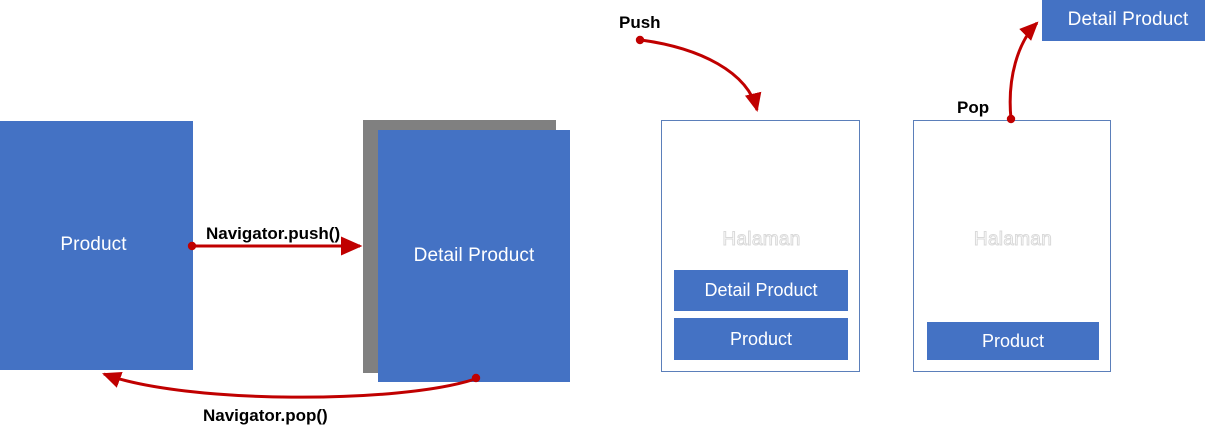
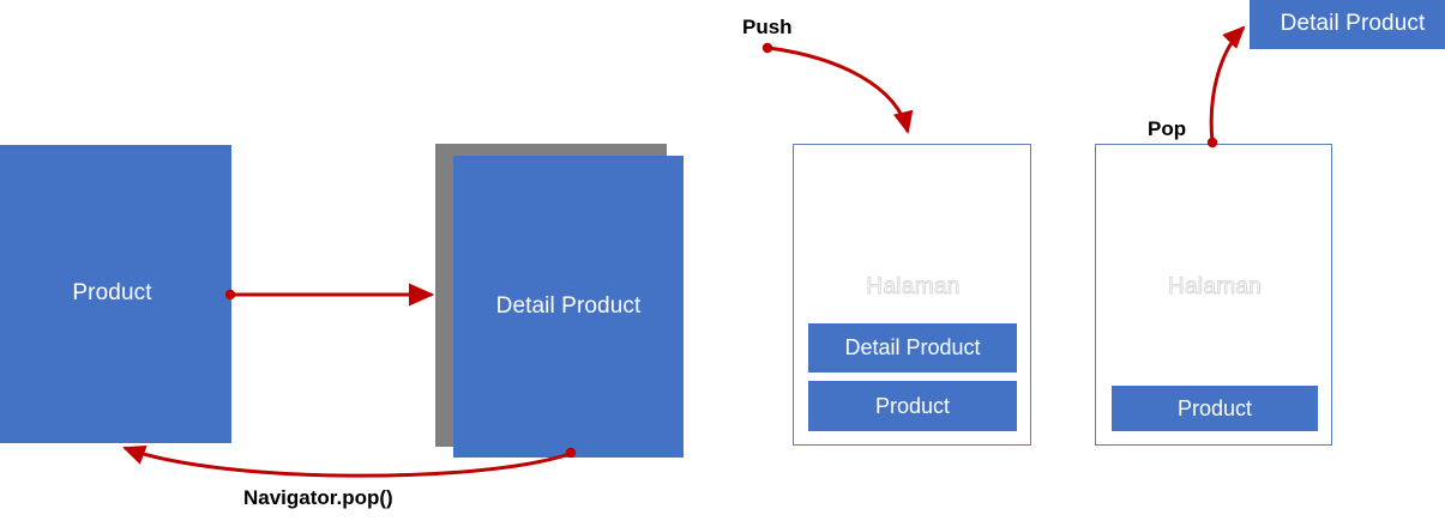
  Product
  Detail Product
- Navigator.push()
  Navigator.pop()
  Push
  Pop
  Detail Product
  Halaman
  Detail Product
  Product
  Halaman
  Product
